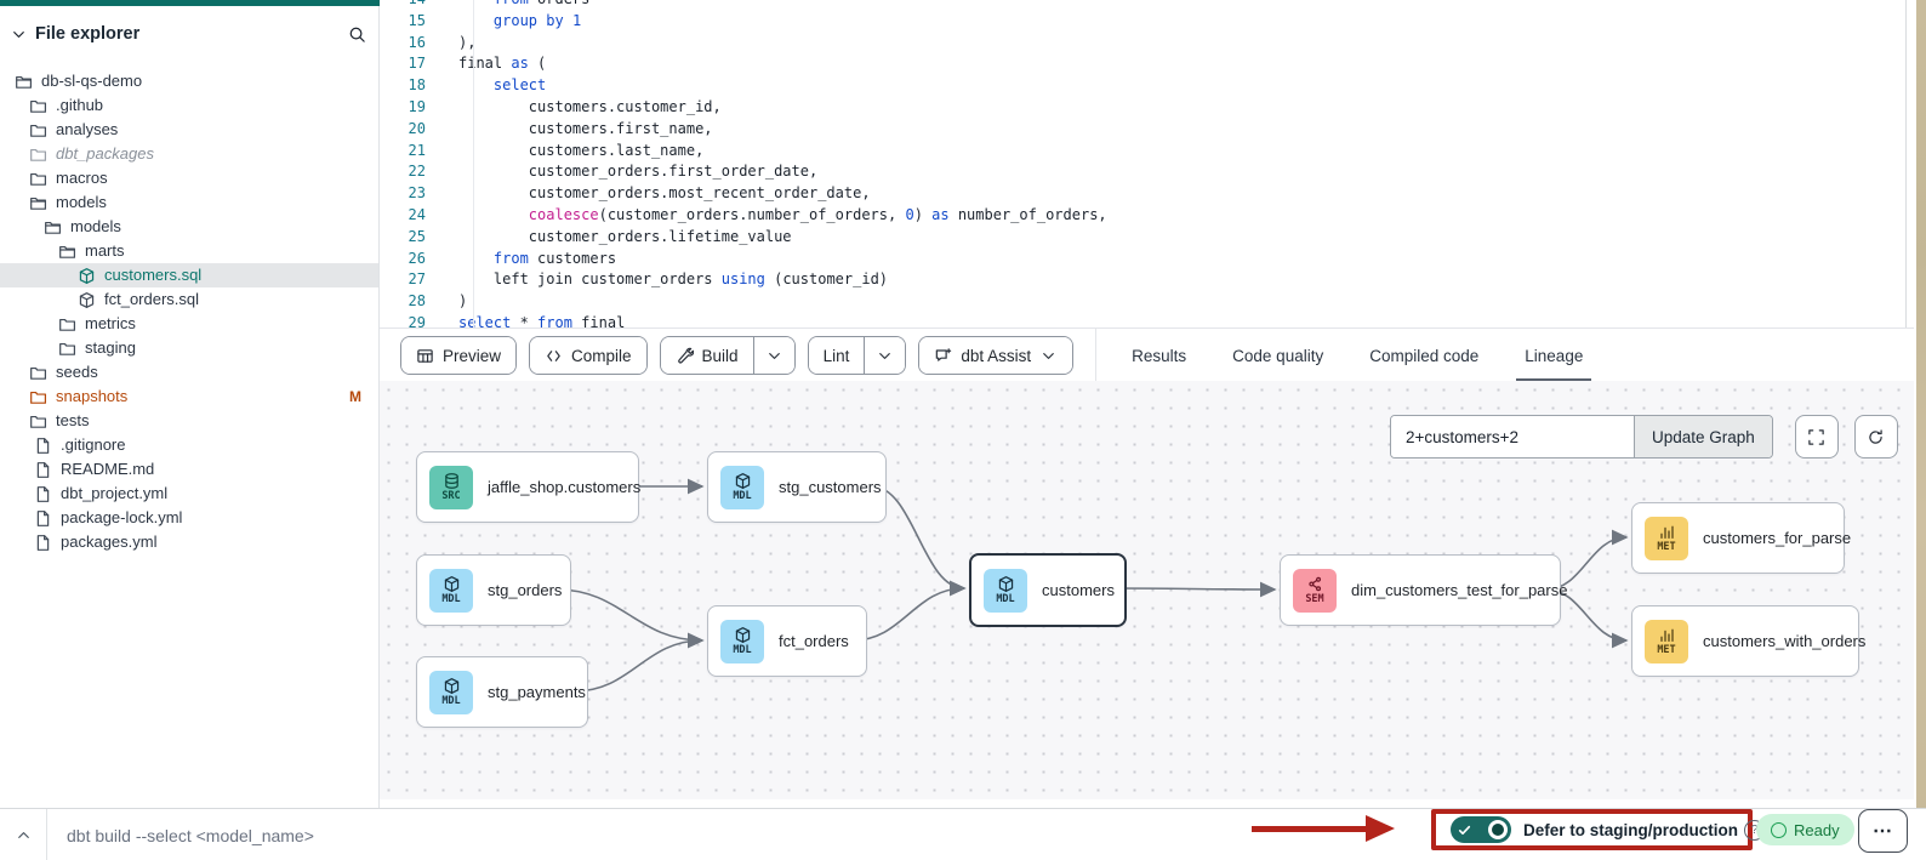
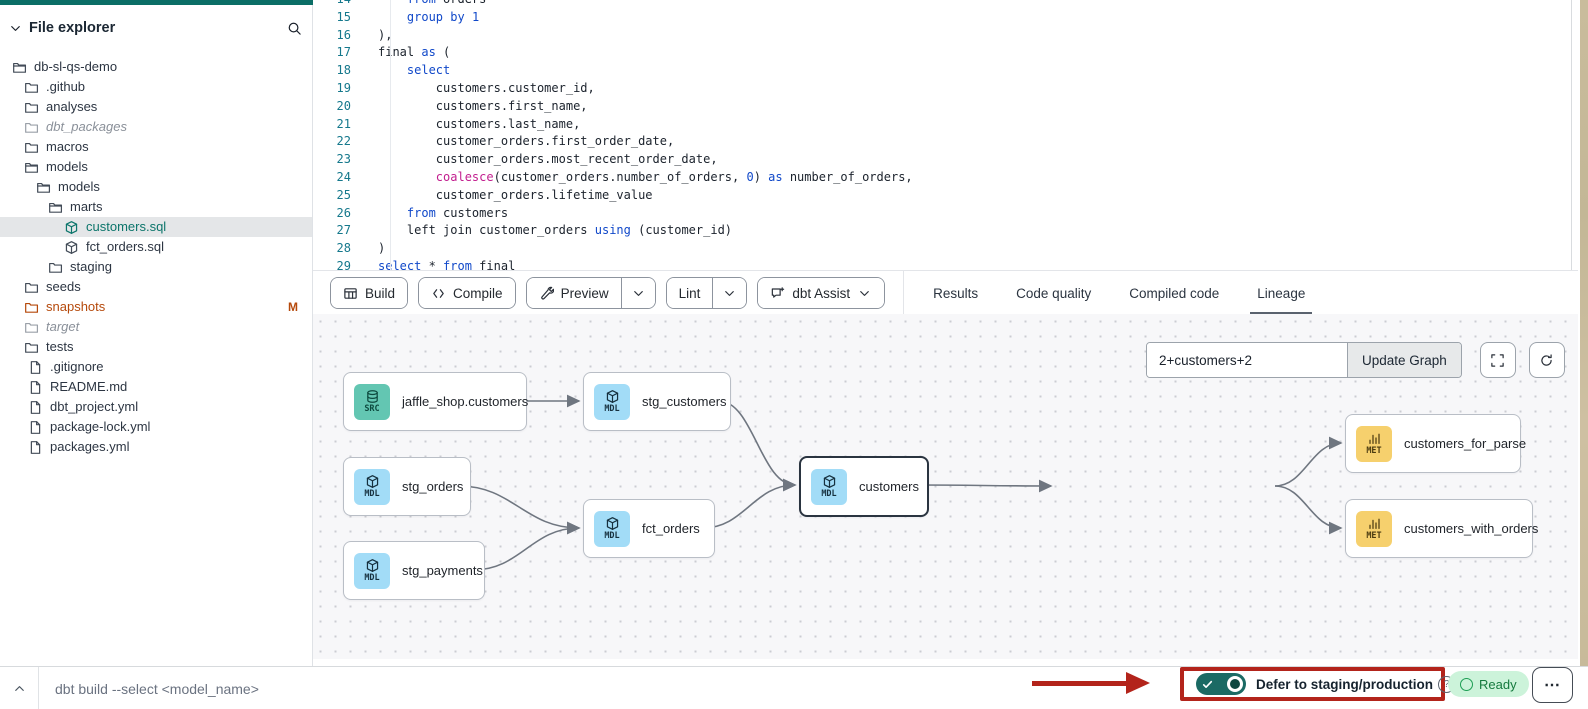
  File explorer
  db-sl-qs-demo
  .github
  analyses
  dbt_packages
  macros
  models
  models
  marts
  customers.sql
  fct_orders.sql
- metrics
  staging
  seeds
  snapshots
  M
+ target
  tests
  .gitignore
  README.md
  dbt_project.yml
  package-lock.yml
  packages.yml
  15
  group by 1
  16
  ),
  17
  final as (
  18
  select
  19
  customers.customer_id,
  20
  customers.first_name,
  21
  customers.last_name,
  22
  customer_orders.first_order_date,
  23
  customer_orders.most_recent_order_date,
  24
  coalesce(customer_orders.number_of_orders, 0) as number_of_orders,
  25
  customer_orders.lifetime_value
  26
  from customers
  27
  left join customer_orders using (customer_id)
  28
  )
  29
  select * from final
- Preview
+ Build
  Compile
- Build
+ Preview
  Lint
  dbt Assist
  Results
  Code quality
  Compiled code
  Lineage
  2+customers+2
  Update Graph
  SRC
  jaffle_shop.customers
  MDL
  stg_customers
  MDL
  stg_orders
  MDL
  stg_payments
  MDL
  fct_orders
  MDL
  customers
- SEM
- dim_customers_test_for_parse
  MET
  customers_for_parse
  MET
  customers_with_orders
  dbt build --select <model_name>
  Defer to staging/production
  ?
  Ready
  ⋯
